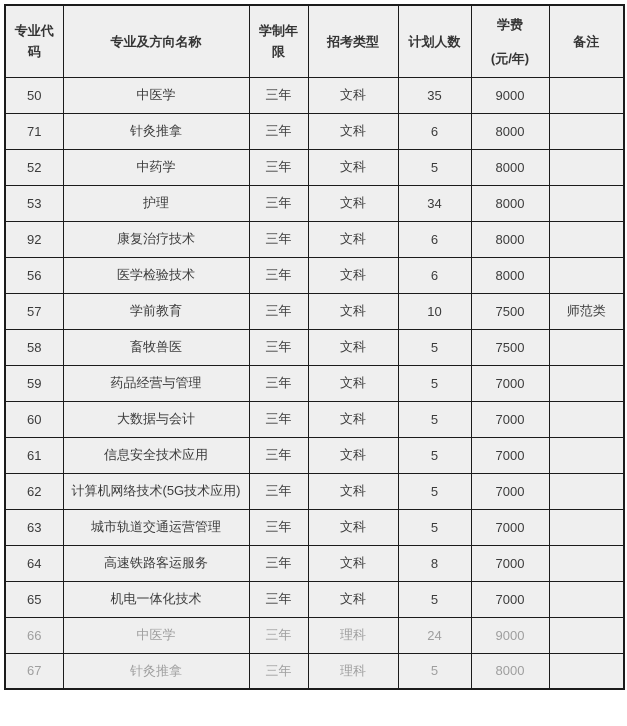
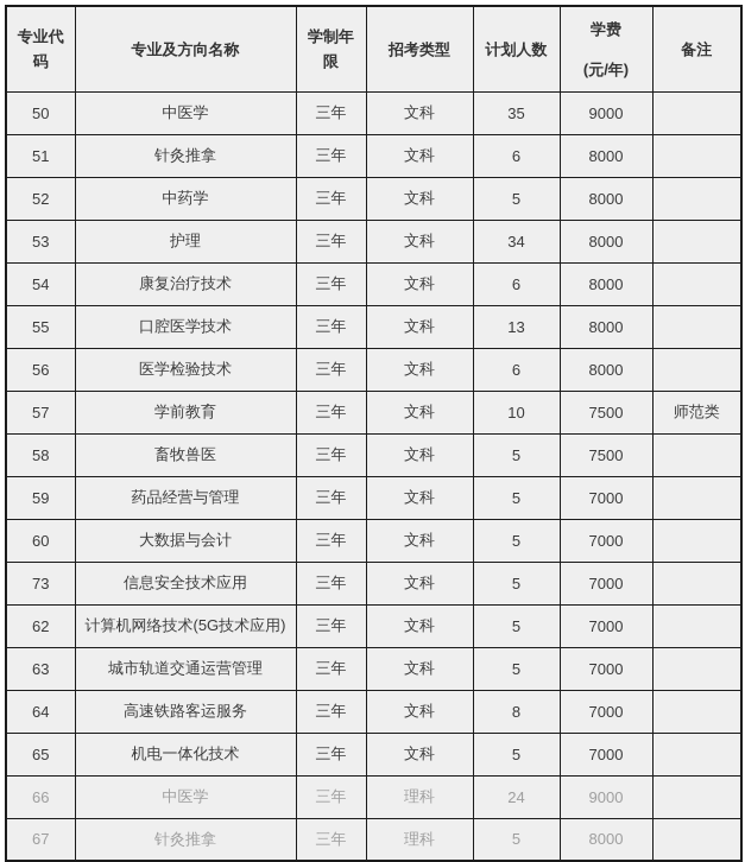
  专业代 码	专业及方向名称	学制年 限	招考类型	计划人数	学费 (元/年)	备注
  50	中医学	三年	文科	35	9000
- 71	针灸推拿	三年	文科	6	8000
+ 51	针灸推拿	三年	文科	6	8000
  52	中药学	三年	文科	5	8000
  53	护理	三年	文科	34	8000
- 92	康复治疗技术	三年	文科	6	8000
+ 54	康复治疗技术	三年	文科	6	8000
+ 55	口腔医学技术	三年	文科	13	8000
  56	医学检验技术	三年	文科	6	8000
  57	学前教育	三年	文科	10	7500	师范类
  58	畜牧兽医	三年	文科	5	7500
  59	药品经营与管理	三年	文科	5	7000
  60	大数据与会计	三年	文科	5	7000
- 61	信息安全技术应用	三年	文科	5	7000
+ 73	信息安全技术应用	三年	文科	5	7000
  62	计算机网络技术(5G技术应用)	三年	文科	5	7000
  63	城市轨道交通运营管理	三年	文科	5	7000
  64	高速铁路客运服务	三年	文科	8	7000
  65	机电一体化技术	三年	文科	5	7000
  66	中医学	三年	理科	24	9000
  67	针灸推拿	三年	理科	5	8000
